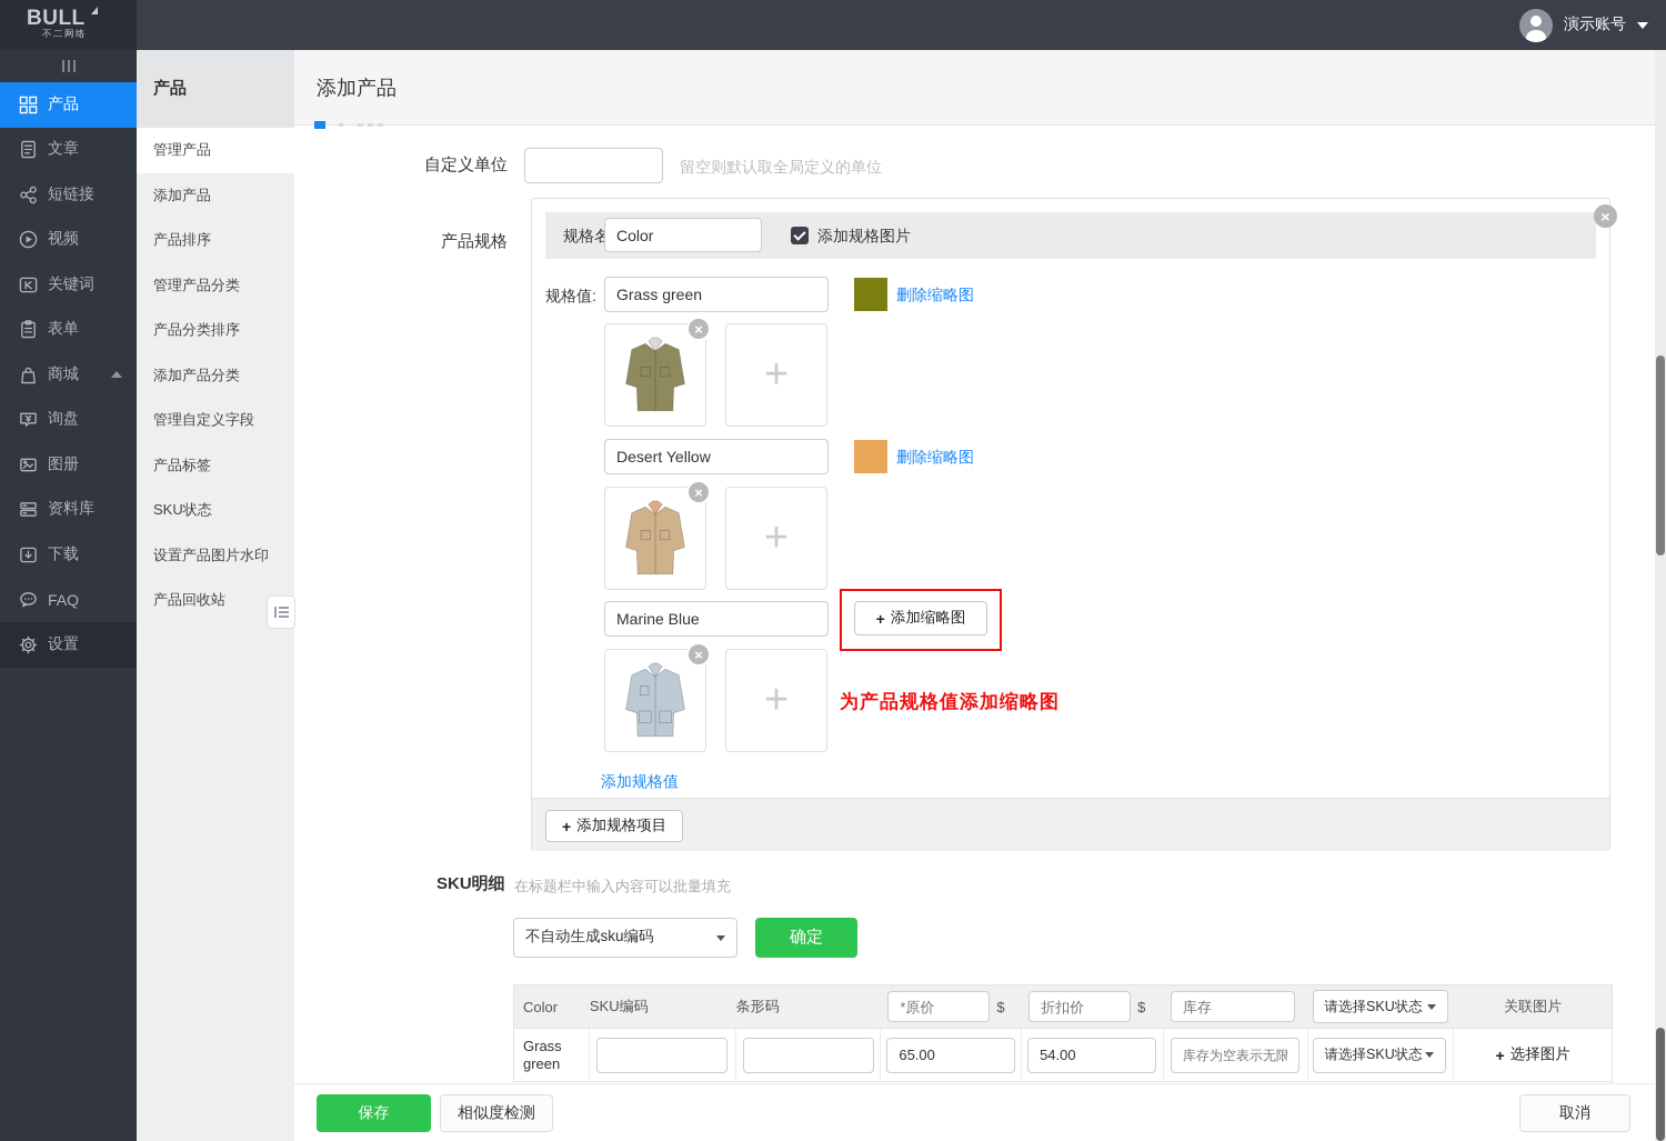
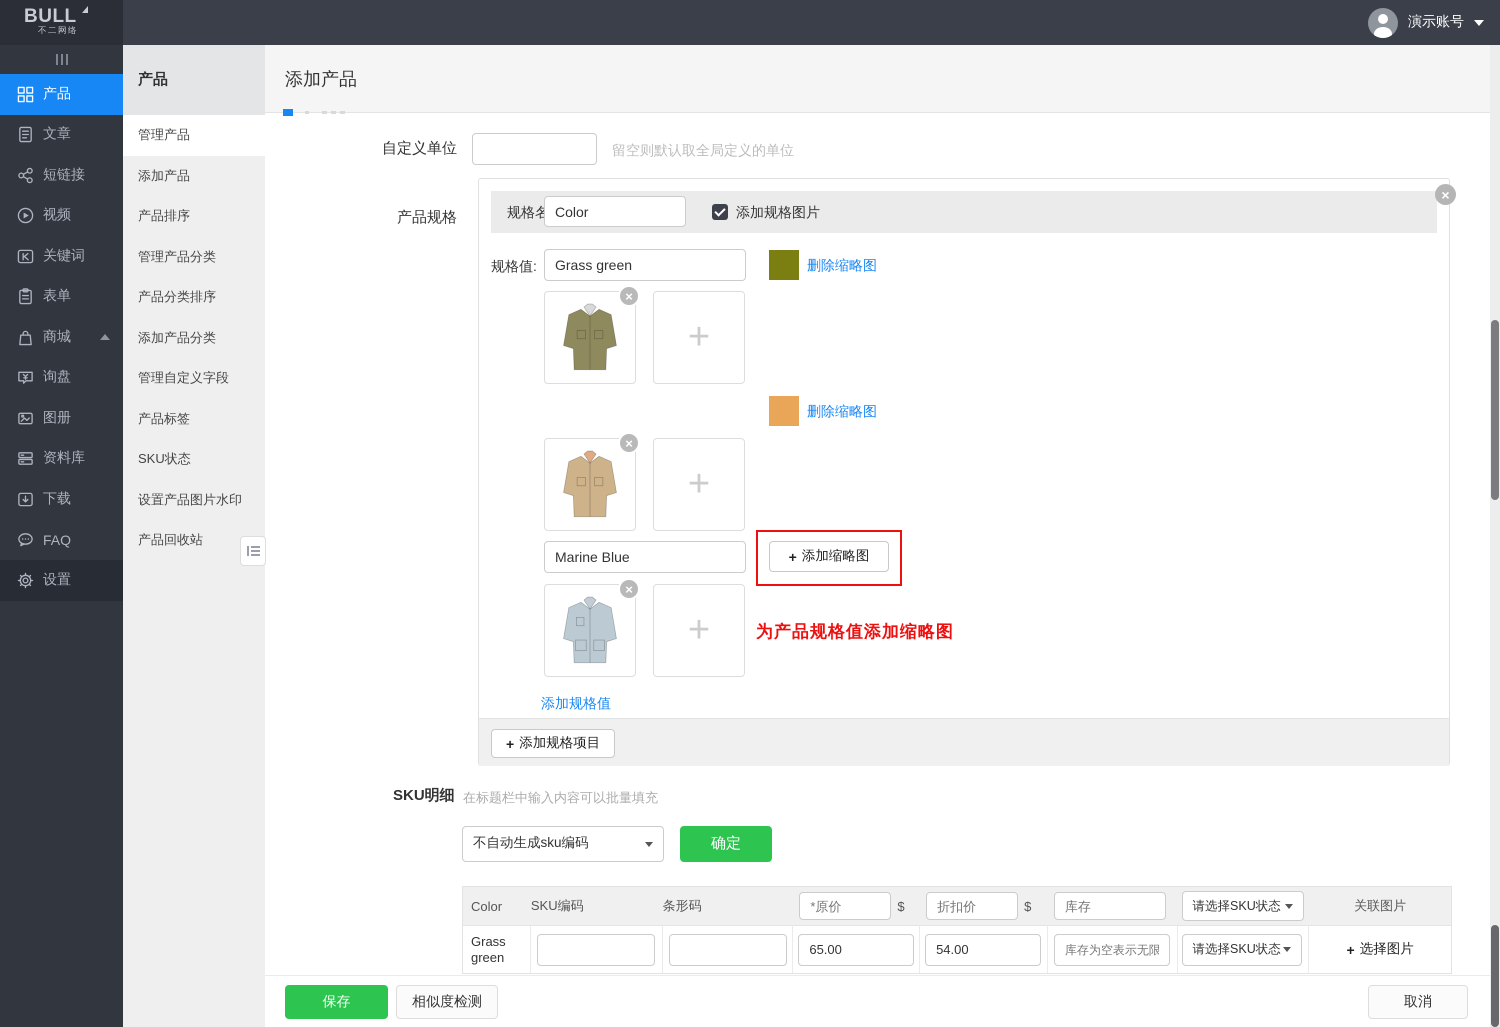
  BULL
  不二网络
  演示账号
  产品
  文章
  短链接
  视频
  关键词
  表单
  商城
  询盘
  图册
  资料库
  下载
  FAQ
  设置
  产品
  管理产品
  添加产品
  产品排序
  管理产品分类
  产品分类排序
  添加产品分类
  管理自定义字段
  产品标签
  SKU状态
  设置产品图片水印
  产品回收站
  添加产品
  自定义单位
  留空则默认取全局定义的单位
  产品规格
  ×
  规格名
  Color
  添加规格图片
  规格值:
  Grass green
  删除缩略图
  ×
  +
- Desert Yellow
  删除缩略图
  ×
  +
  Marine Blue
  +
  添加缩略图
  ×
  +
  为产品规格值添加缩略图
  添加规格值
  +
  添加规格项目
  SKU明细
  在标题栏中输入内容可以批量填充
  不自动生成sku编码
  确定
  Color
  SKU编码
  条形码
  *原价
  $
  折扣价
  $
  库存
  请选择SKU状态
  关联图片
  Grass green
  65.00
  54.00
  库存为空表示无限
  请选择SKU状态
  +
  选择图片
  保存
  相似度检测
  取消
